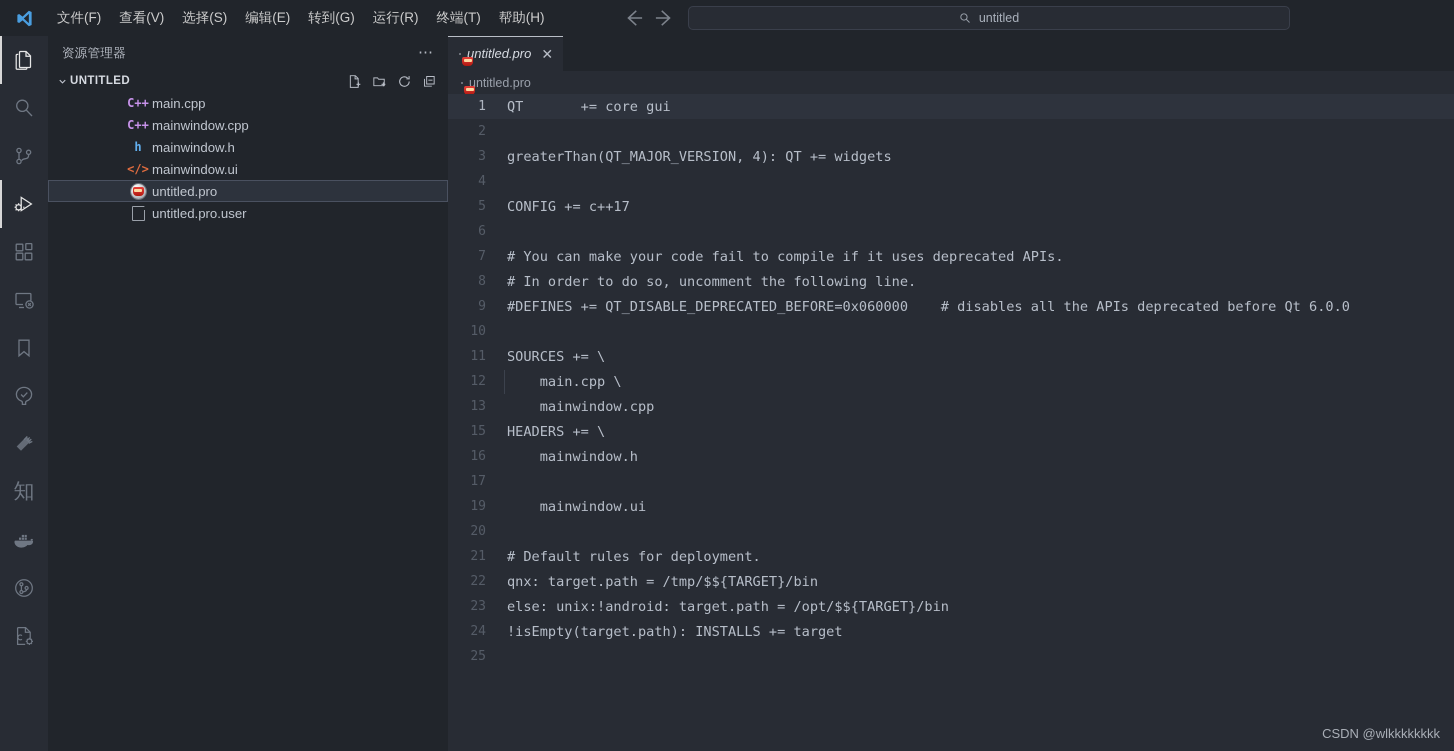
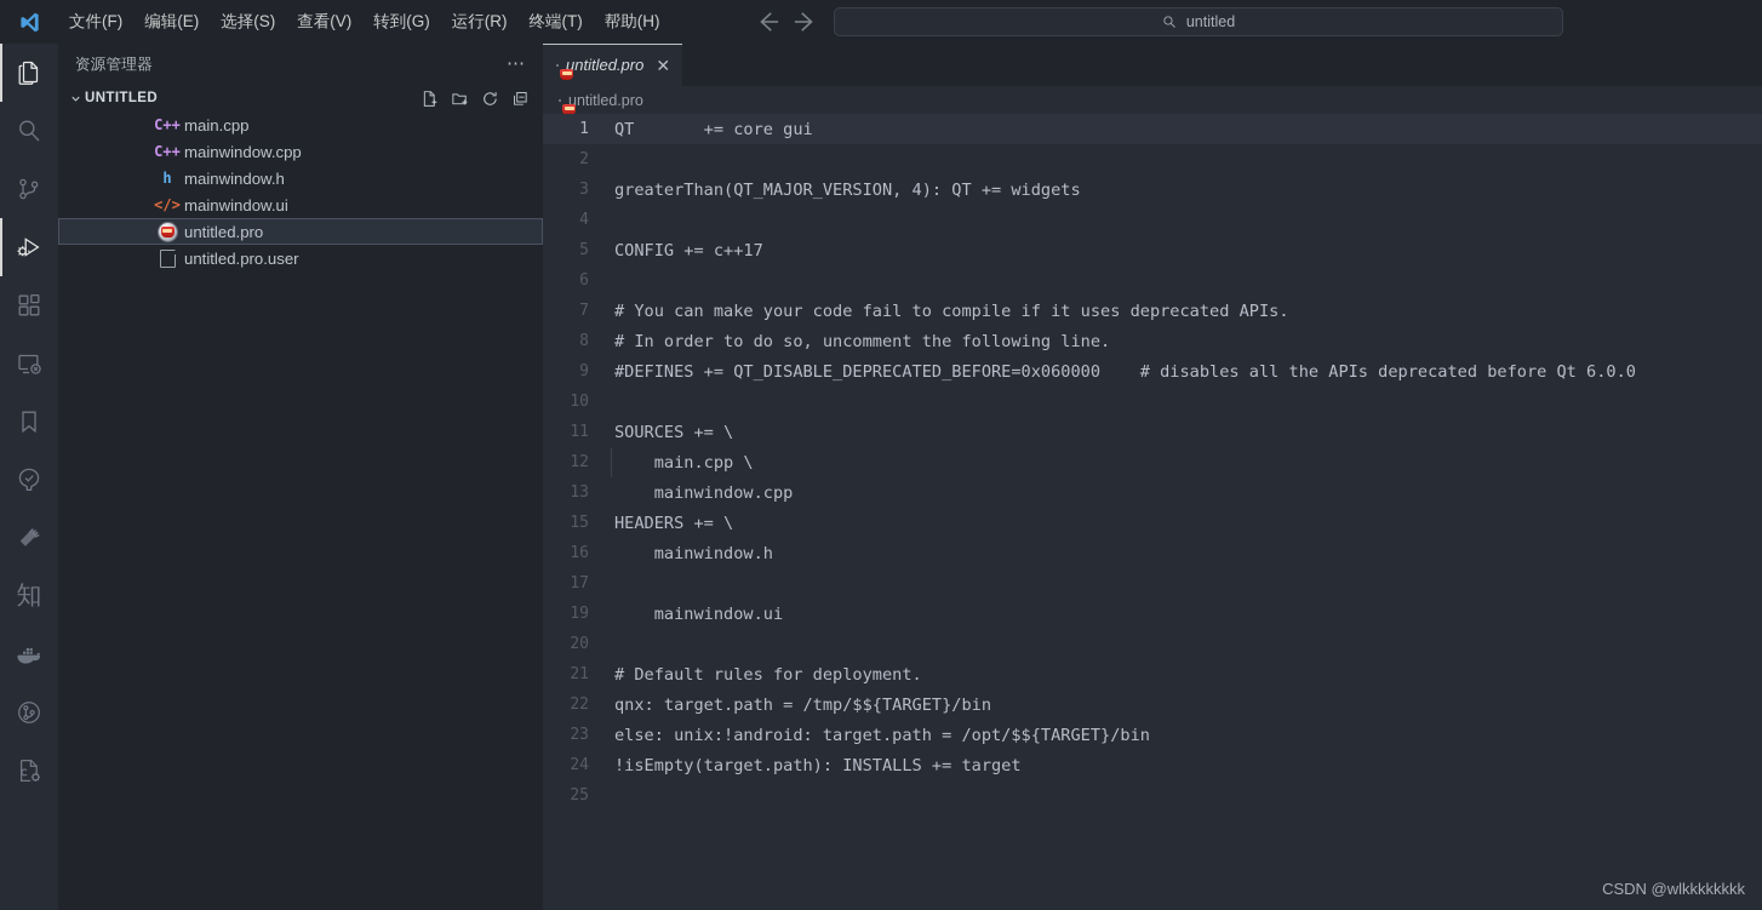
  文件(F)
- 查看(V)
+ 编辑(E)
  选择(S)
- 编辑(E)
+ 查看(V)
  转到(G)
  运行(R)
  终端(T)
  帮助(H)
  untitled
  知
  资源管理器
  ⋯
  UNTITLED
  C++
  main.cpp
  C++
  mainwindow.cpp
  h
  mainwindow.h
  </>
  mainwindow.ui
  untitled.pro
  untitled.pro.user
  untitled.pro
  ✕
  untitled.pro
  1
  QT += core gui
  2
  3
  greaterThan(QT_MAJOR_VERSION, 4): QT += widgets
  4
  5
  CONFIG += c++17
  6
  7
  # You can make your code fail to compile if it uses deprecated APIs.
  8
  # In order to do so, uncomment the following line.
  9
  #DEFINES += QT_DISABLE_DEPRECATED_BEFORE=0x060000 # disables all the APIs deprecated before Qt 6.0.0
  10
  11
  SOURCES += \
  12
  main.cpp \
  13
  mainwindow.cpp
  15
  HEADERS += \
  16
  mainwindow.h
  17
  19
  mainwindow.ui
  20
  21
  # Default rules for deployment.
  22
  qnx: target.path = /tmp/$${TARGET}/bin
  23
  else: unix:!android: target.path = /opt/$${TARGET}/bin
  24
  !isEmpty(target.path): INSTALLS += target
  25
  CSDN @wlkkkkkkkk
